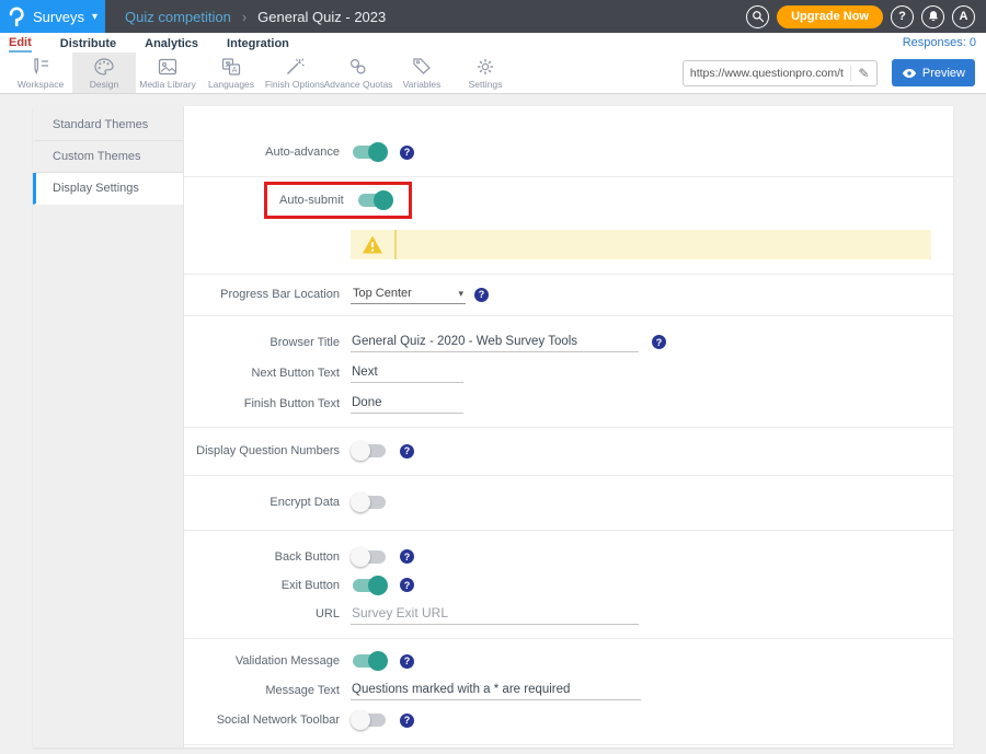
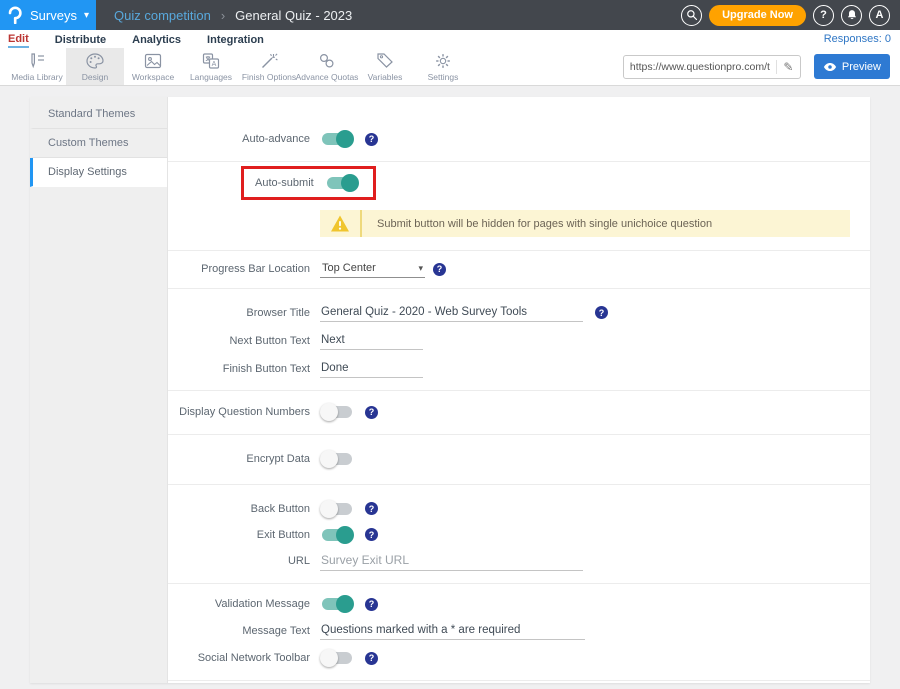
  Surveys
  ▾
  Quiz competition
  ›
  General Quiz - 2023
  Upgrade Now
  ?
  A
  Edit
  Distribute
  Analytics
  Integration
  Responses: 0
- Workspace
+ Media Library
  Design
- Media Library
+ Workspace
  Languages
  Finish Options
  Advance Quotas
  Variables
  Settings
  https://www.questionpro.com/t
  ✎
  Preview
  Standard Themes
  Custom Themes
  Display Settings
  Auto-advance
  ?
  Auto-submit
+ Submit button will be hidden for pages with single unichoice question
  Progress Bar Location
  Top Center
  ▾
  ?
  Browser Title
  General Quiz - 2020 - Web Survey Tools
  ?
  Next Button Text
  Next
  Finish Button Text
  Done
  Display Question Numbers
  ?
  Encrypt Data
  Back Button
  ?
  Exit Button
  ?
  URL
  Survey Exit URL
  Validation Message
  ?
  Message Text
  Questions marked with a * are required
  Social Network Toolbar
  ?
